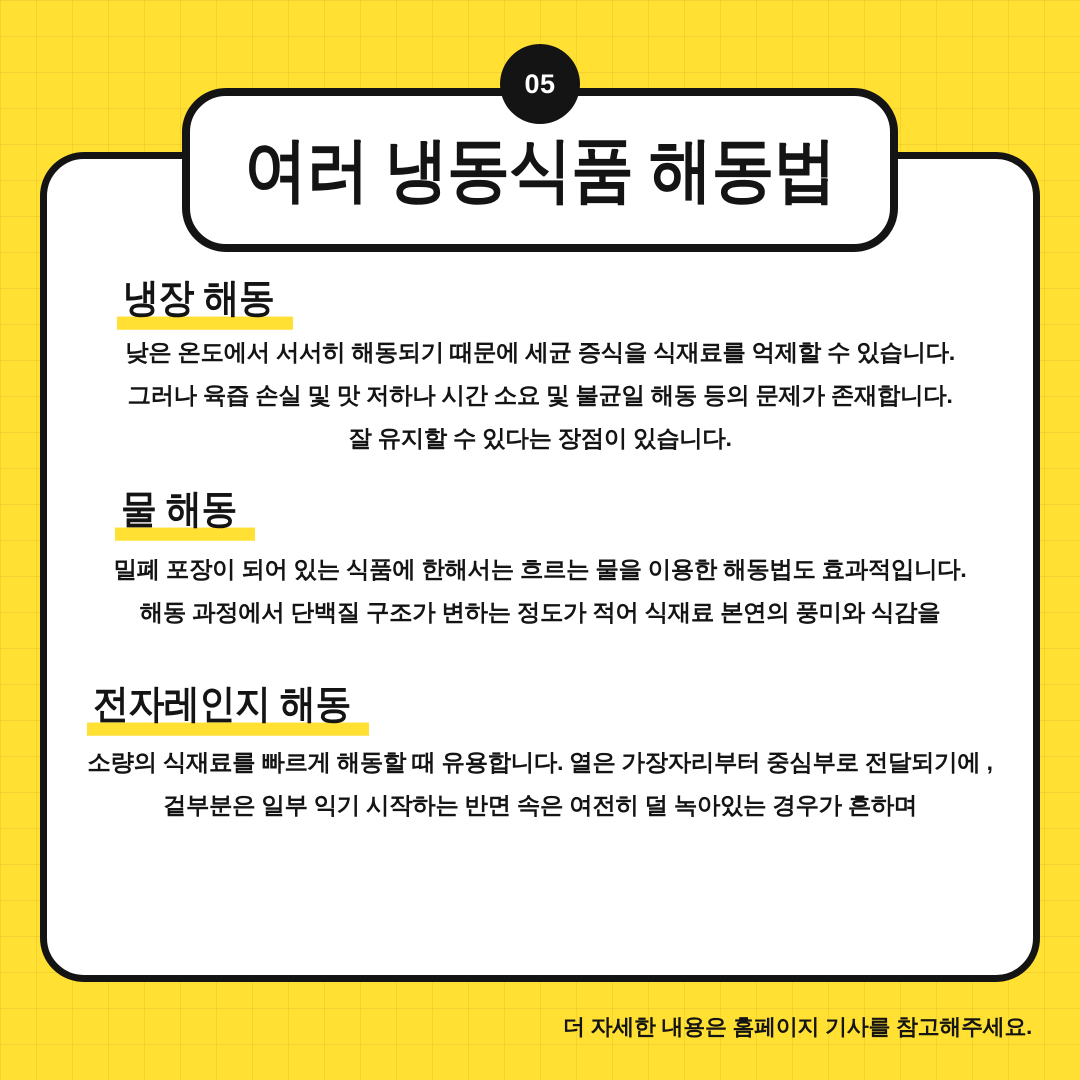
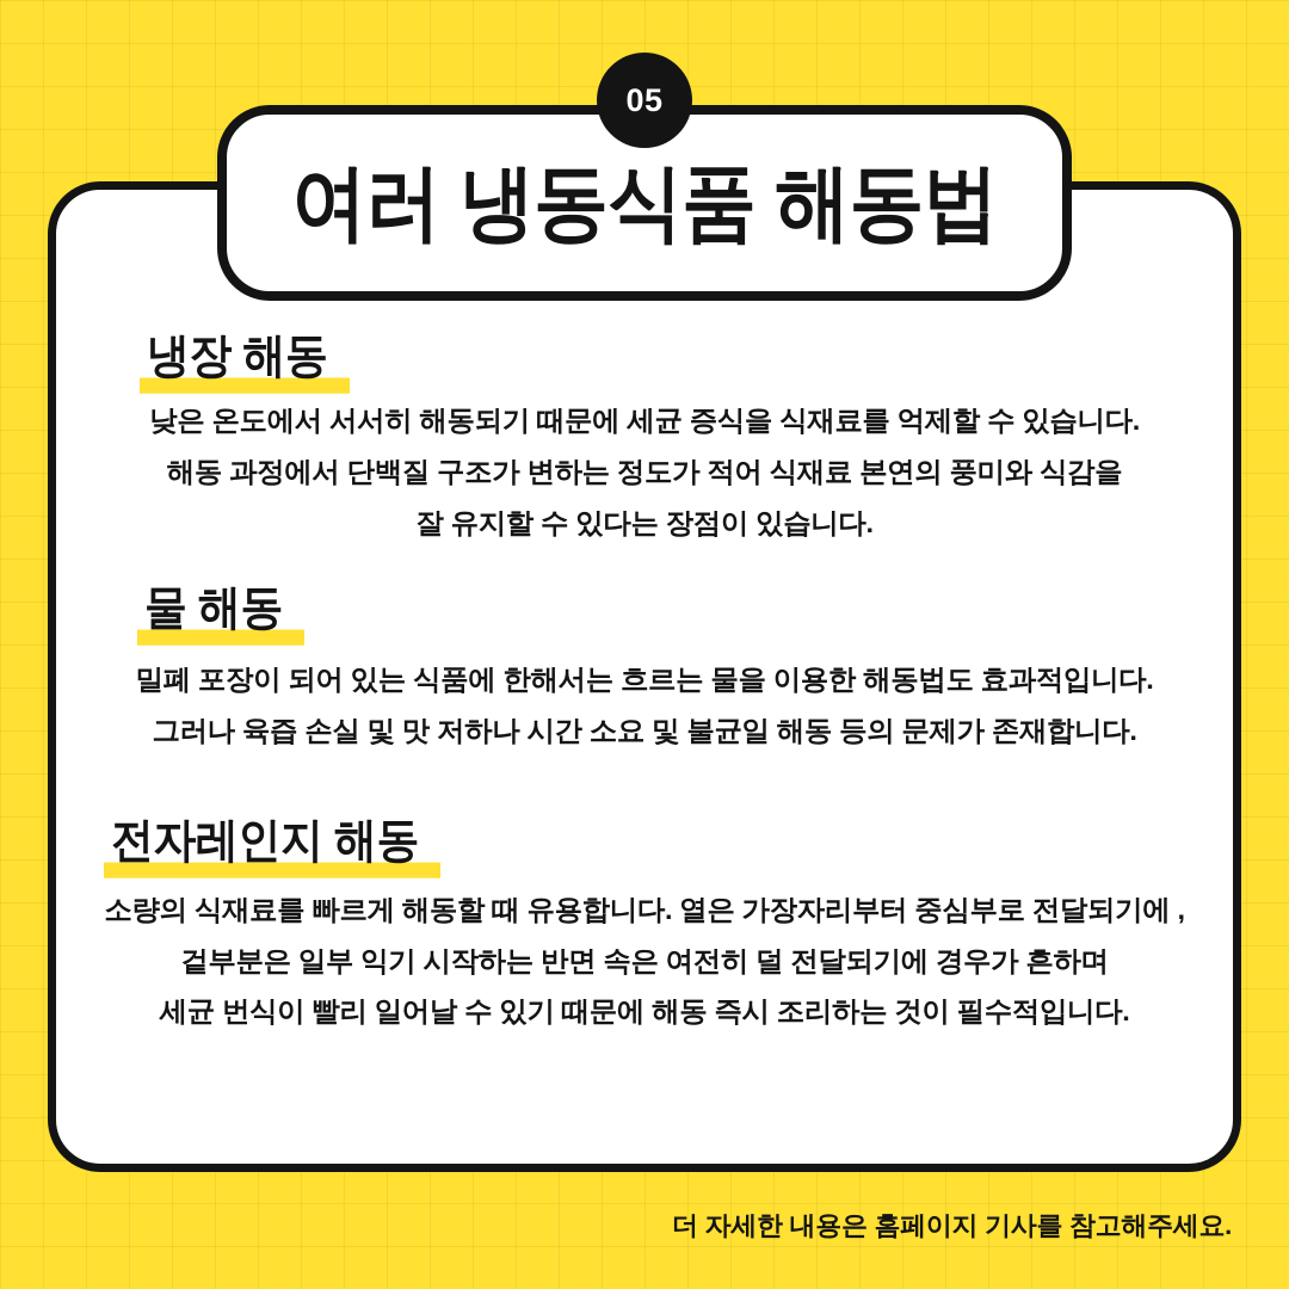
  여러 냉동식품 해동법
  05
  냉장 해동
  낮은 온도에서 서서히 해동되기 때문에 세균 증식을 식재료를 억제할 수 있습니다.
- 그러나 육즙 손실 및 맛 저하나 시간 소요 및 불균일 해동 등의 문제가 존재합니다.
+ 해동 과정에서 단백질 구조가 변하는 정도가 적어 식재료 본연의 풍미와 식감을
  잘 유지할 수 있다는 장점이 있습니다.
  물 해동
  밀폐 포장이 되어 있는 식품에 한해서는 흐르는 물을 이용한 해동법도 효과적입니다.
- 해동 과정에서 단백질 구조가 변하는 정도가 적어 식재료 본연의 풍미와 식감을
+ 그러나 육즙 손실 및 맛 저하나 시간 소요 및 불균일 해동 등의 문제가 존재합니다.
  전자레인지 해동
  소량의 식재료를 빠르게 해동할 때 유용합니다. 열은 가장자리부터 중심부로 전달되기에 ,
- 겉부분은 일부 익기 시작하는 반면 속은 여전히 덜 녹아있는 경우가 흔하며
+ 겉부분은 일부 익기 시작하는 반면 속은 여전히 덜 전달되기에 경우가 흔하며
+ 세균 번식이 빨리 일어날 수 있기 때문에 해동 즉시 조리하는 것이 필수적입니다.
  더 자세한 내용은 홈페이지 기사를 참고해주세요.
